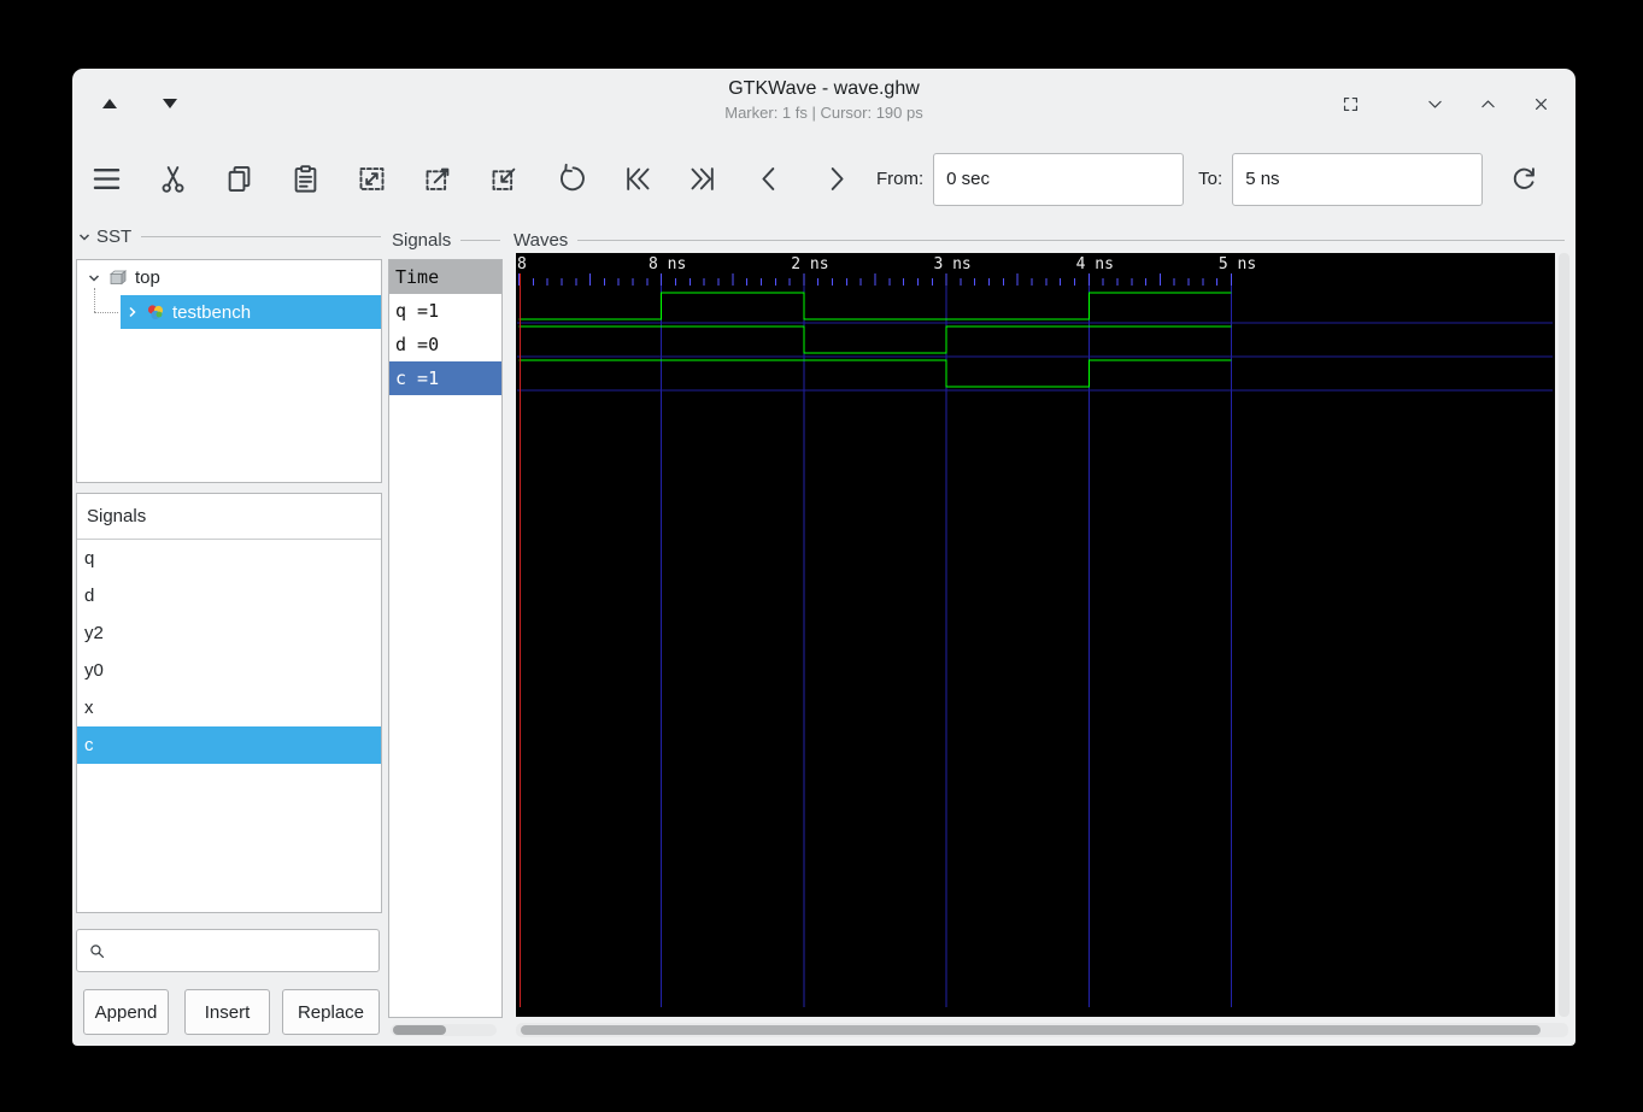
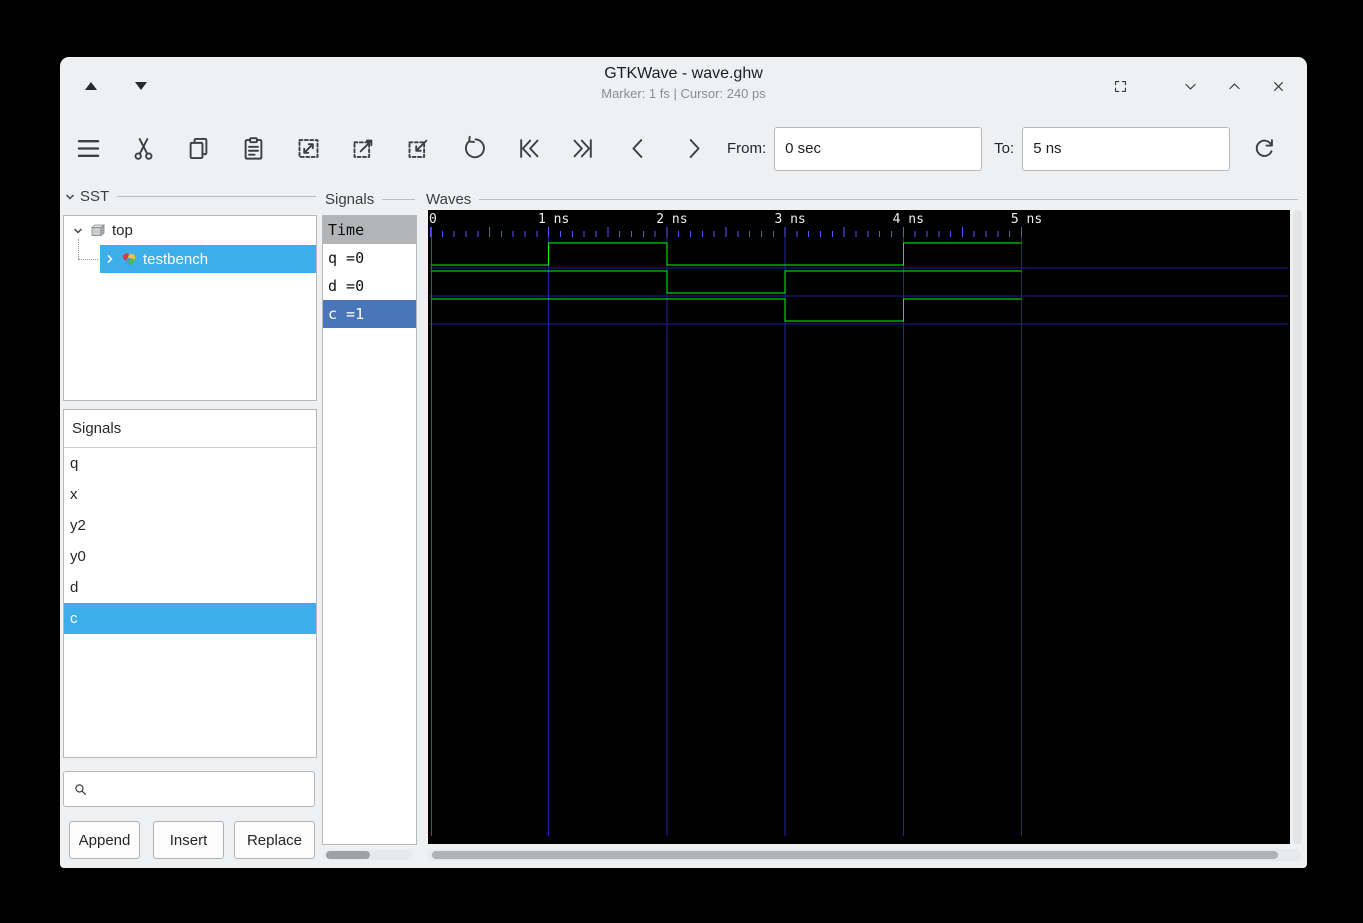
  GTKWave - wave.ghw
- Marker: 1 fs | Cursor: 190 ps
+ Marker: 1 fs | Cursor: 240 ps
  From:
  0 sec
  To:
  5 ns
  SST
  top
  testbench
  Signals
  q
- d
+ x
  y2
  y0
- x
+ d
  c
  Append
  Insert
  Replace
  Signals
  Time
- q =1
+ q =0
  d =0
  c =1
  Waves
- 8
+ 0
- 8 ns
+ 1 ns
  2 ns
  3 ns
  4 ns
  5 ns
